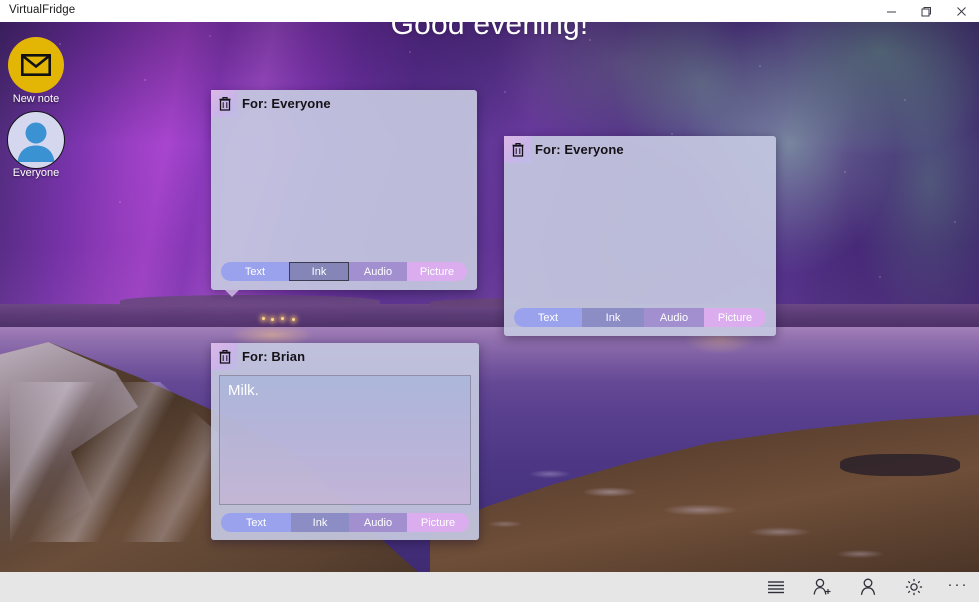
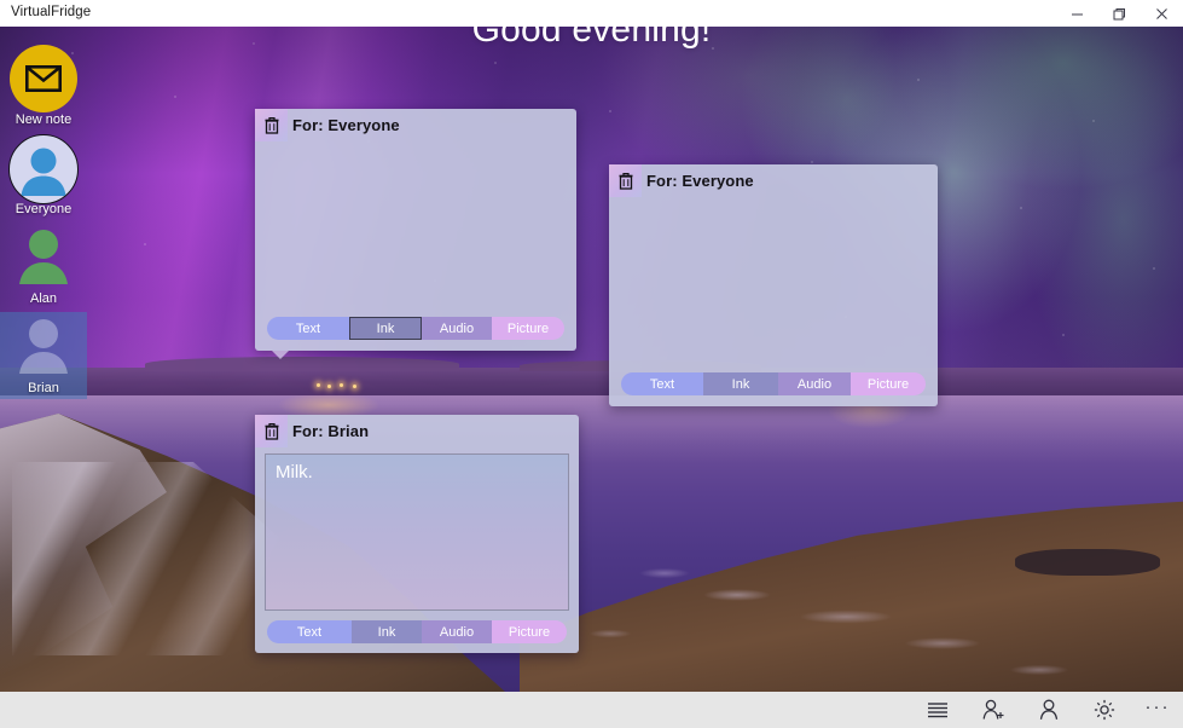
  VirtualFridge
  Good evening!
  New note
  Everyone
+ Alan
+ Brian
  For: Everyone
  Text
  Ink
  Audio
  Picture
  For: Everyone
  Text
  Ink
  Audio
  Picture
  For: Brian
  Milk.
  Text
  Ink
  Audio
  Picture
  ···
